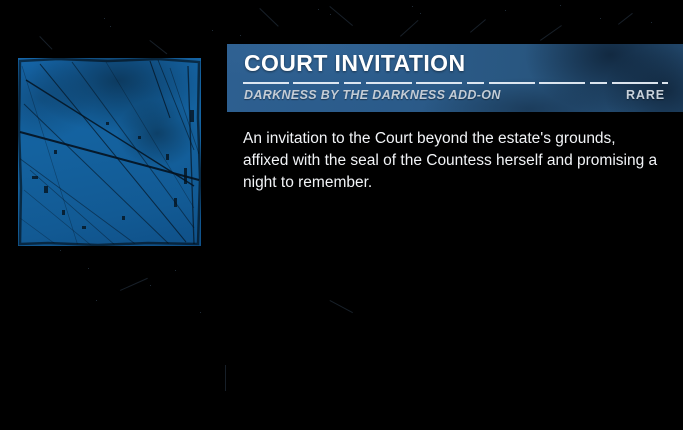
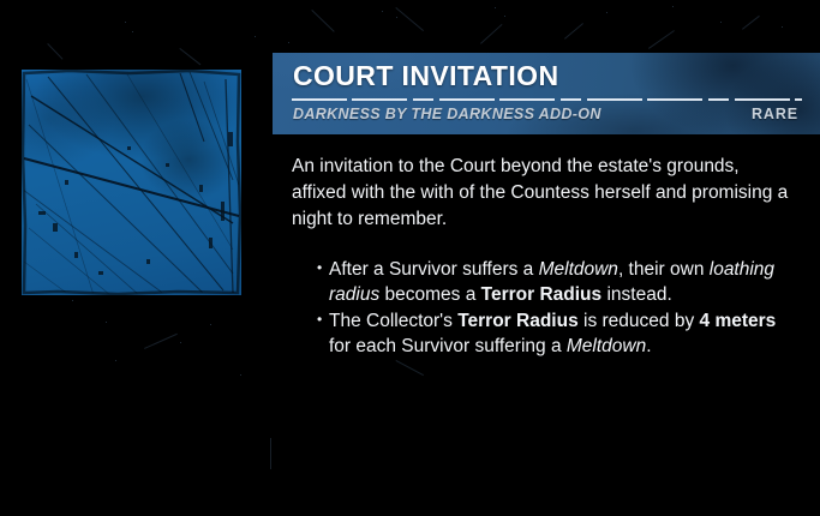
  COURT INVITATION
  DARKNESS BY THE DARKNESS ADD-ON
  RARE
- An invitation to the Court beyond the estate's grounds, affixed with the seal of the Countess herself and promising a night to remember.
+ An invitation to the Court beyond the estate's grounds, affixed with the with of the Countess herself and promising a night to remember.
+ After a Survivor suffers a Meltdown, their own loathing radius becomes a Terror Radius instead.
+ The Collector's Terror Radius is reduced by 4 meters for each Survivor suffering a Meltdown.
